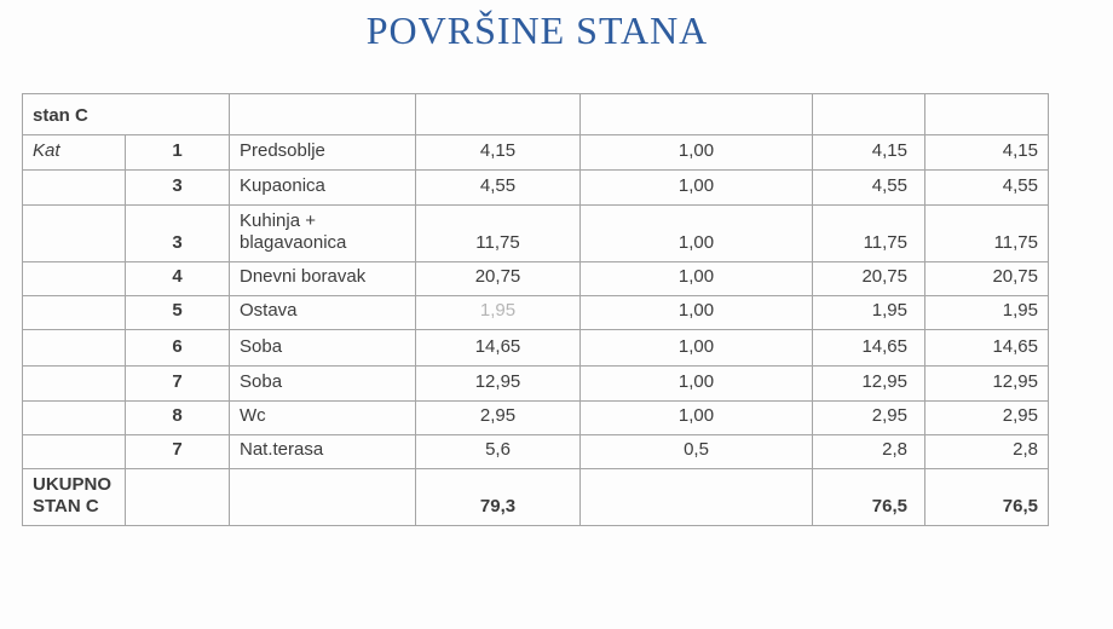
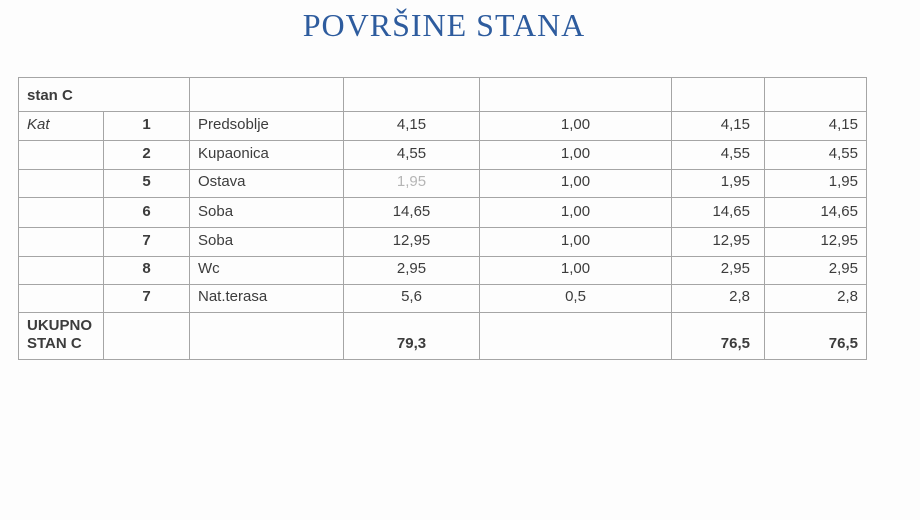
  POVRŠINE STANA
  stan C
  Kat	1	Predsoblje	4,15	1,00	4,15	4,15
- 	3	Kupaonica	4,55	1,00	4,55	4,55
+ 	2	Kupaonica	4,55	1,00	4,55	4,55
- 	3	Kuhinja + blagavaonica	11,75	1,00	11,75	11,75
- 	4	Dnevni boravak	20,75	1,00	20,75	20,75
  	5	Ostava	1,95	1,00	1,95	1,95
  	6	Soba	14,65	1,00	14,65	14,65
  	7	Soba	12,95	1,00	12,95	12,95
  	8	Wc	2,95	1,00	2,95	2,95
  	7	Nat.terasa	5,6	0,5	2,8	2,8
  UKUPNO STAN C			79,3		76,5	76,5
